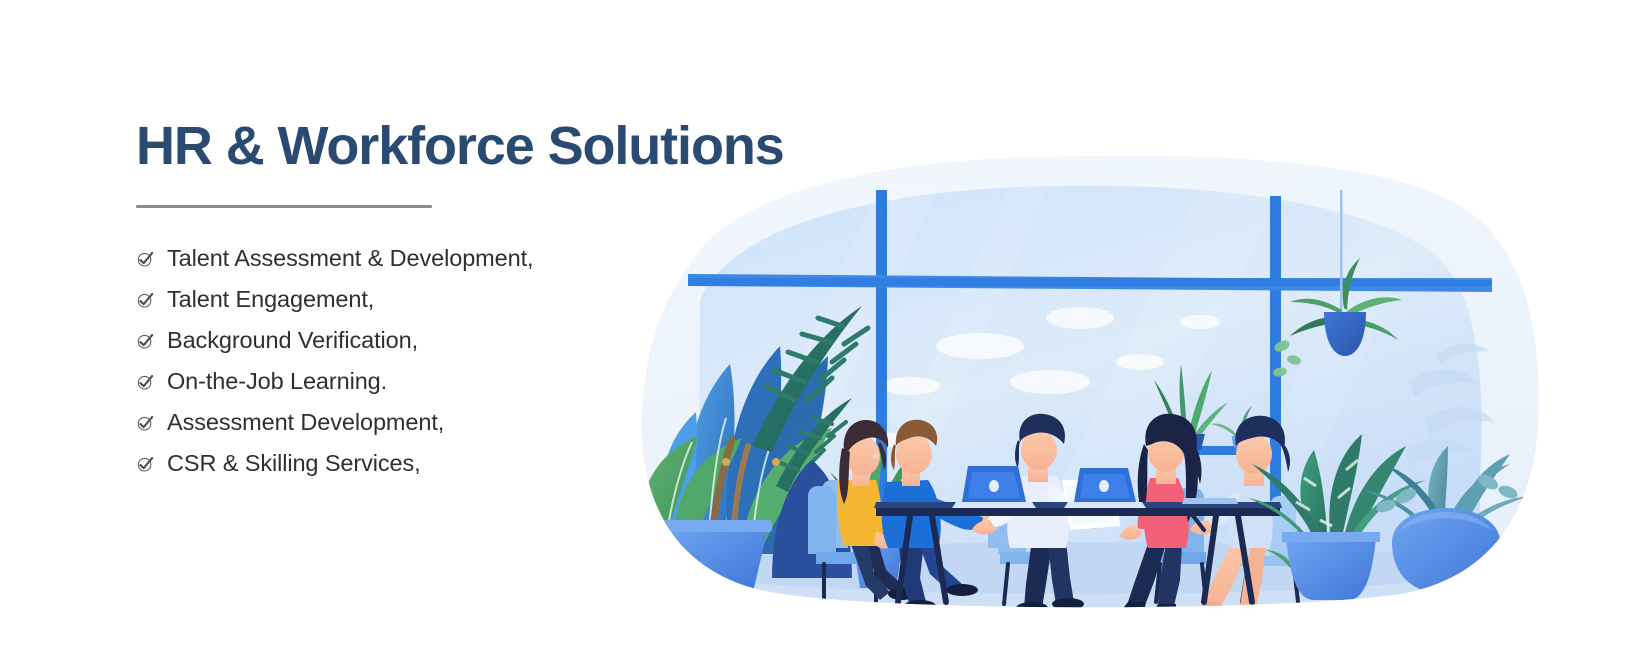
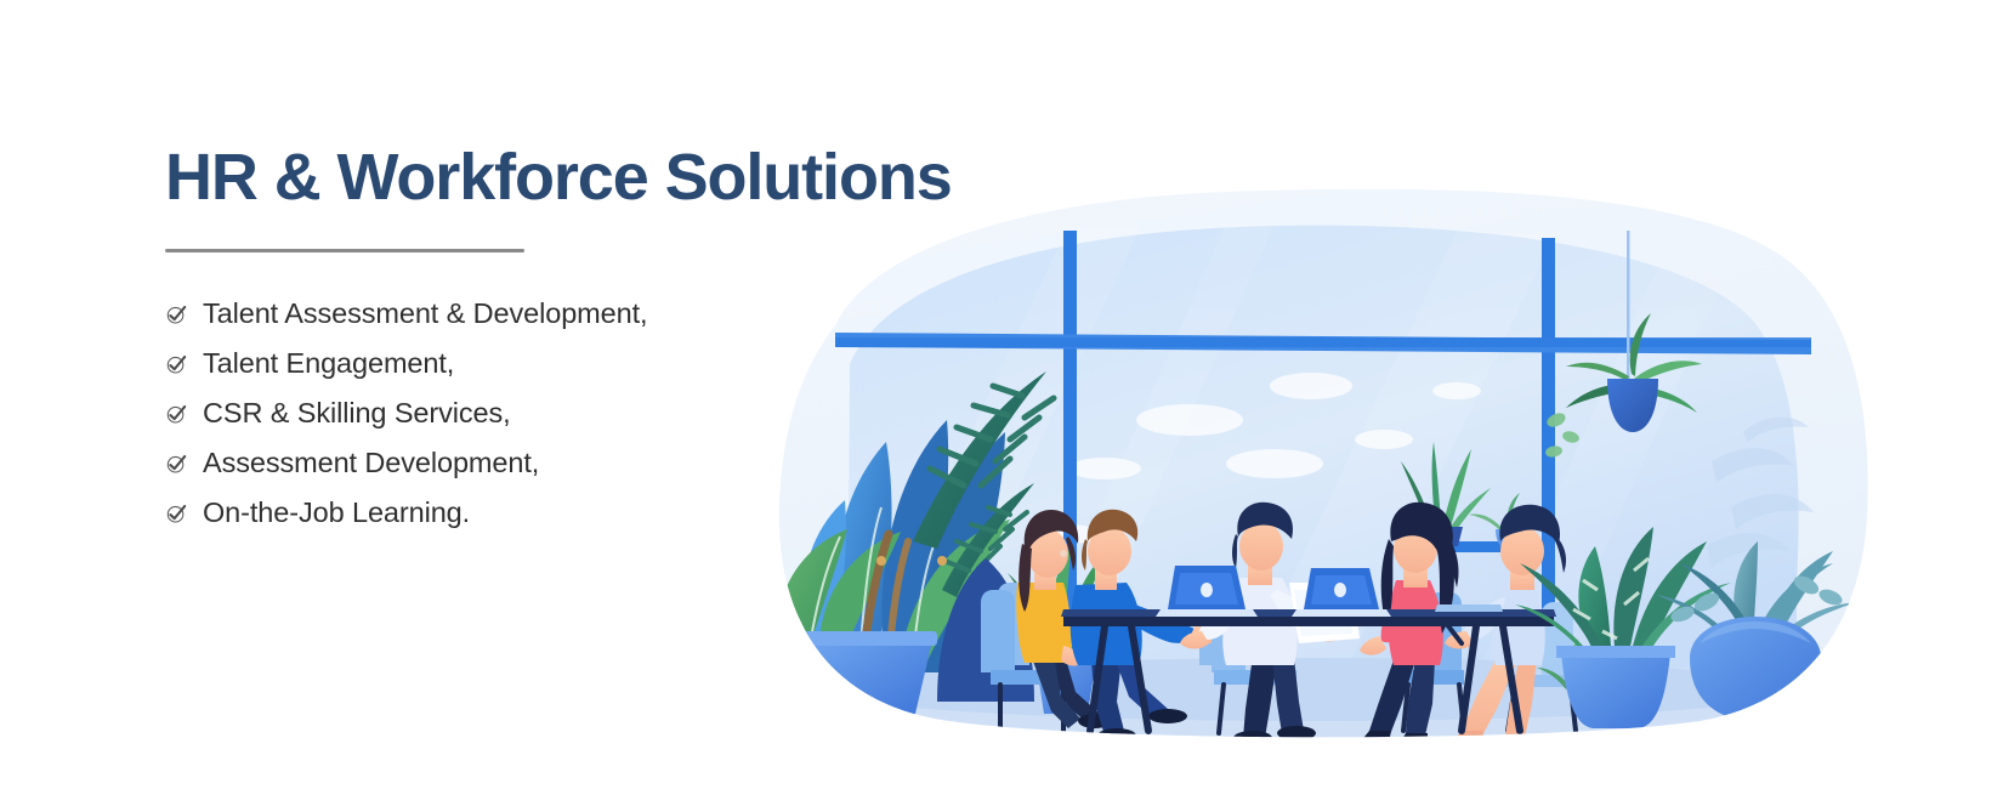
  HR & Workforce Solutions
  Talent Assessment & Development,
  Talent Engagement,
- Background Verification,
- On-the-Job Learning.
+ CSR & Skilling Services,
  Assessment Development,
- CSR & Skilling Services,
+ On-the-Job Learning.
